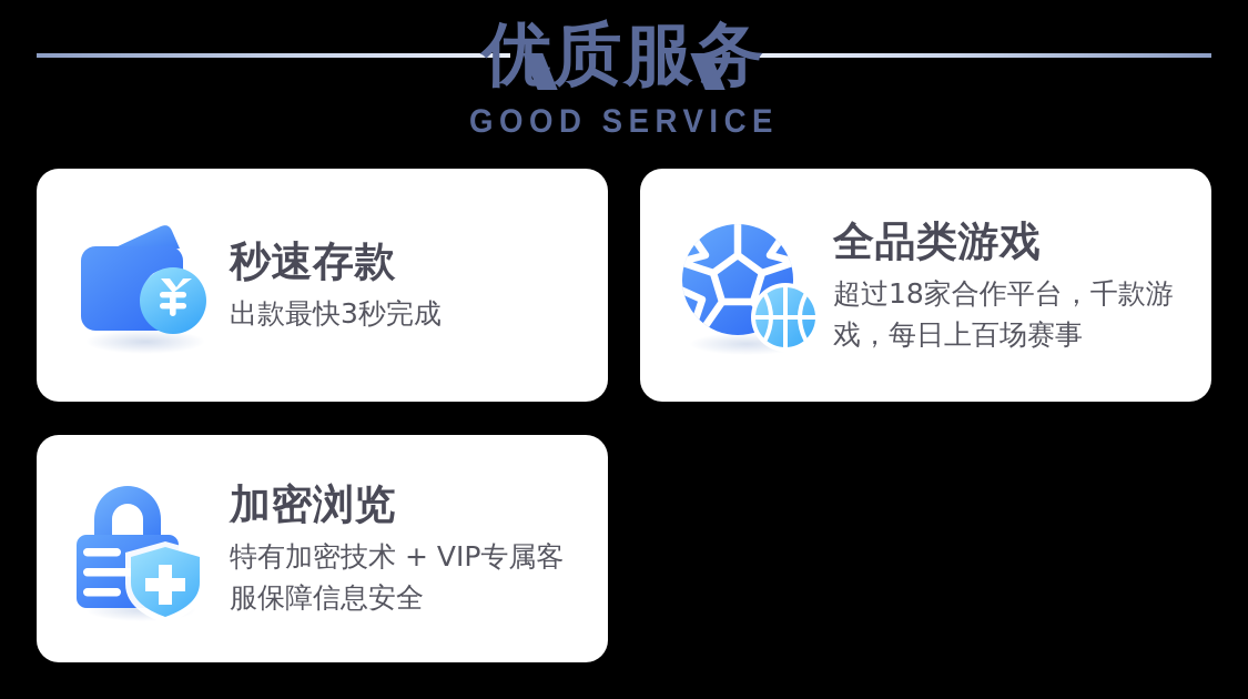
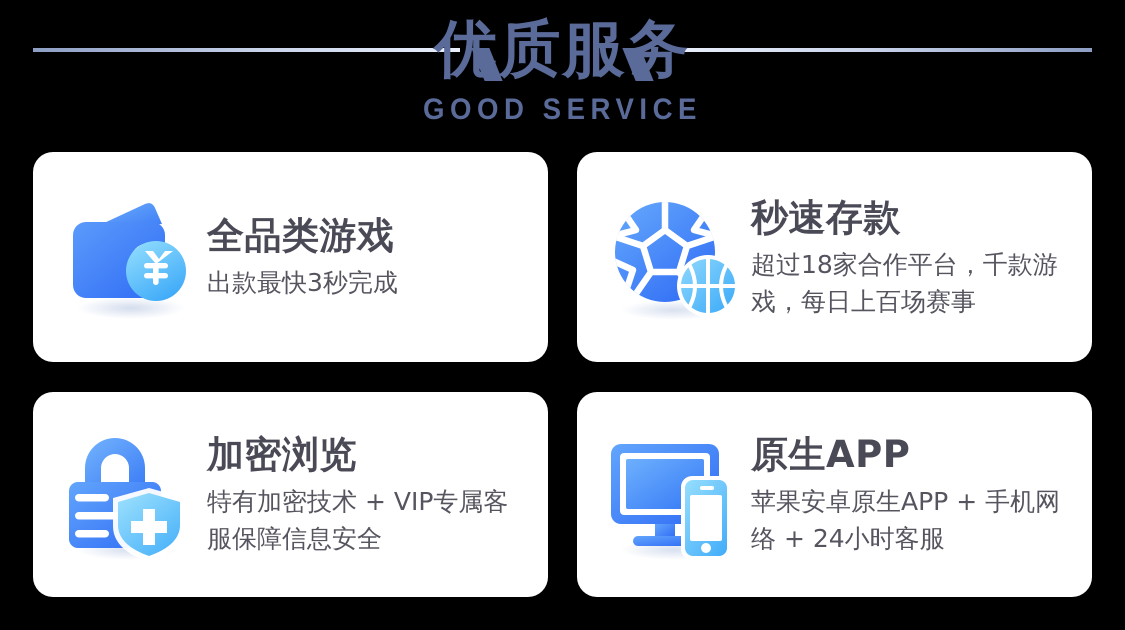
  优质服务
  GOOD SERVICE
- 秒速存款
+ 全品类游戏
  出款最快3秒完成
- 全品类游戏
+ 秒速存款
  超过18家合作平台，千款游戏，每日上百场赛事
  加密浏览
  特有加密技术 + VIP专属客服保障信息安全
+ 原生APP
+ 苹果安卓原生APP + 手机网络 + 24小时客服
